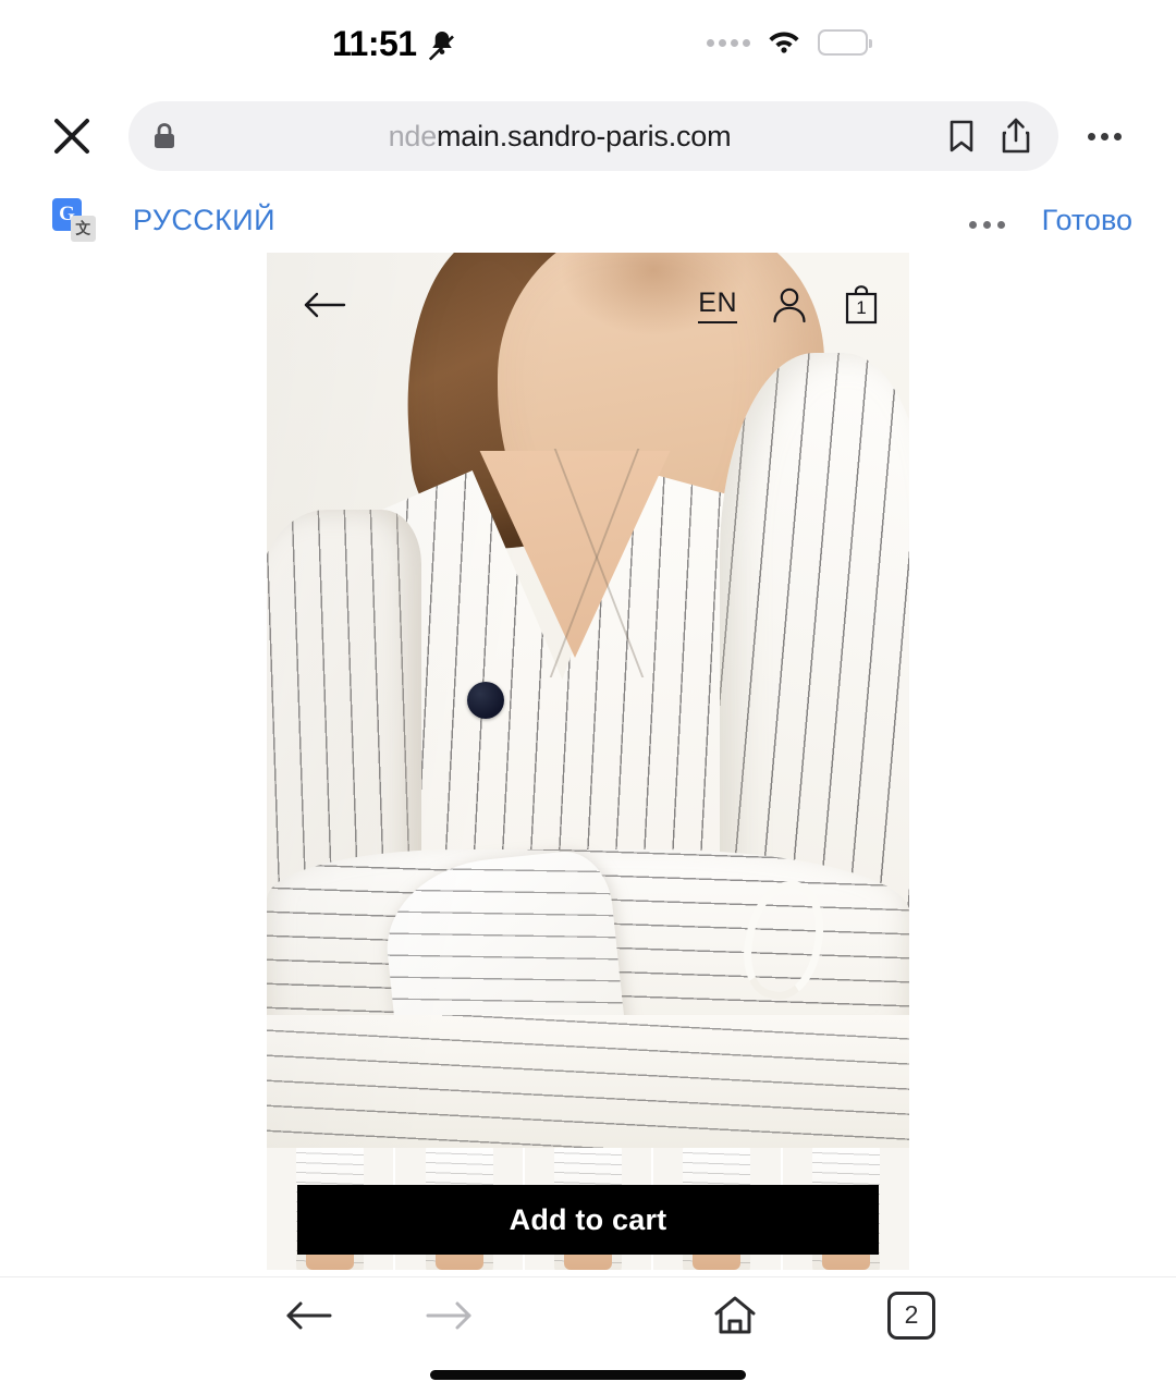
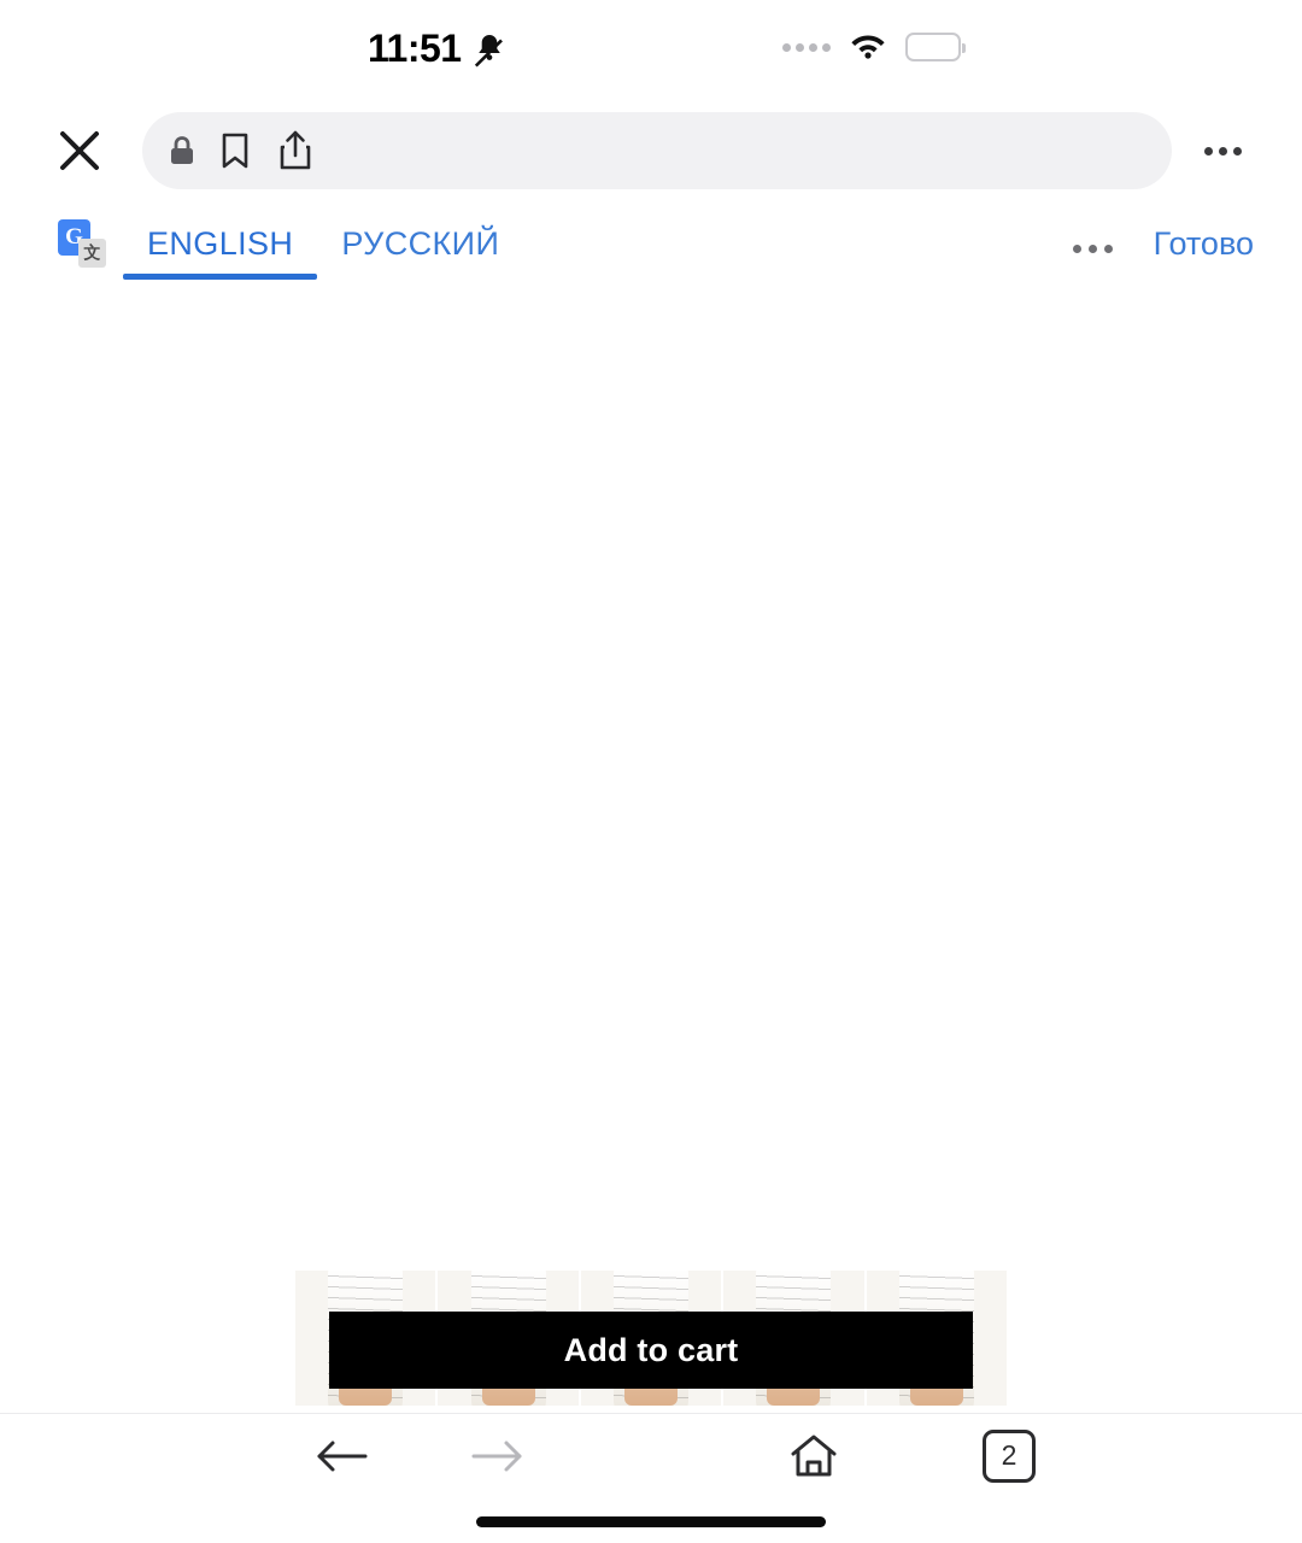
  11:51
- ndemain.sandro-paris.com
  G
  文
+ ENGLISH
  РУССКИЙ
  Готово
- EN
- 1
  Add to cart
  2
